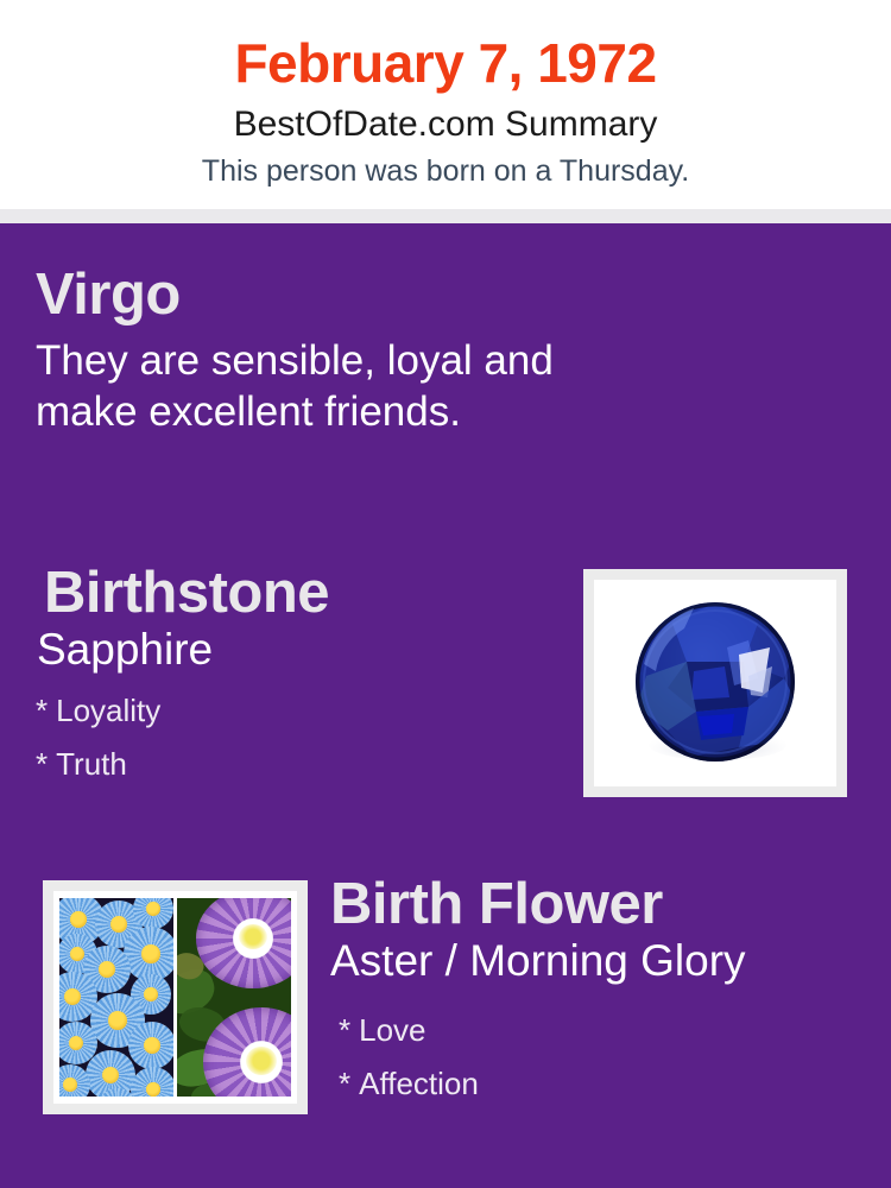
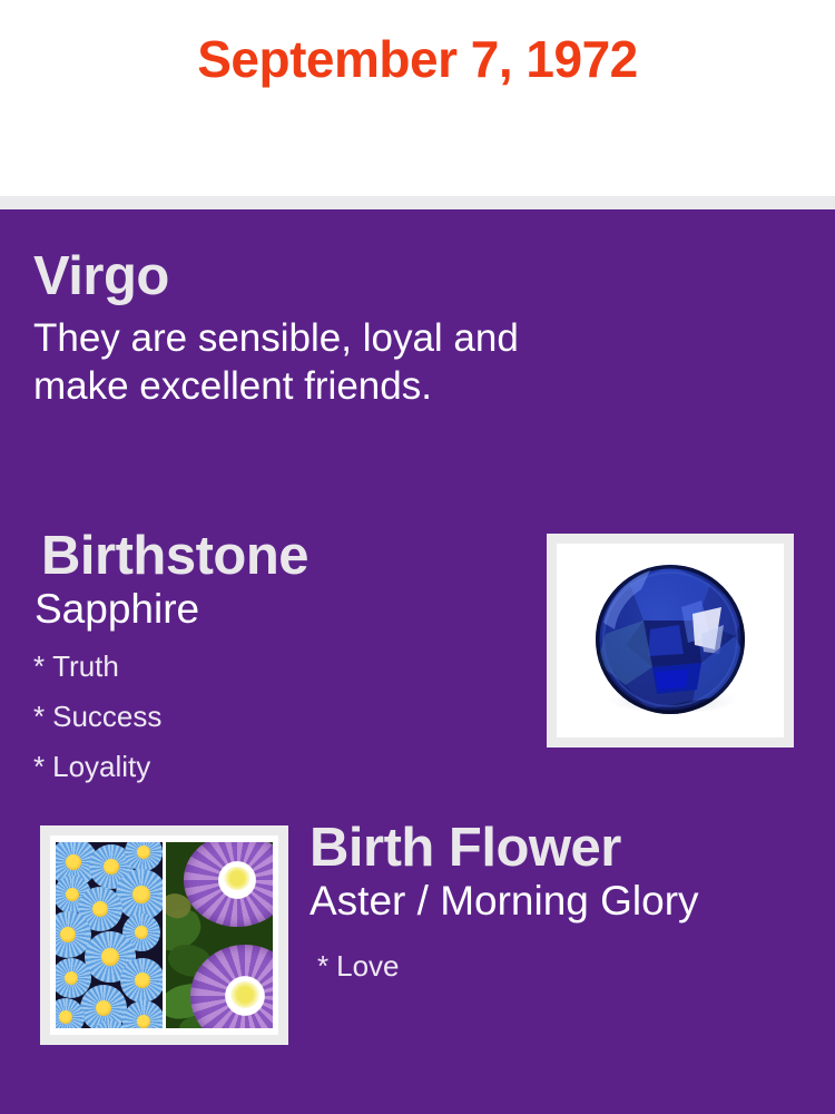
- February 7, 1972
+ September 7, 1972
- BestOfDate.com Summary
- This person was born on a Thursday.
  Virgo
  They are sensible, loyal and
  make excellent friends.
  Birthstone
  Sapphire
- * Loyality
+ * Truth
+ * Success
- * Truth
+ * Loyality
  Birth Flower
  Aster / Morning Glory
  * Love
- * Affection
